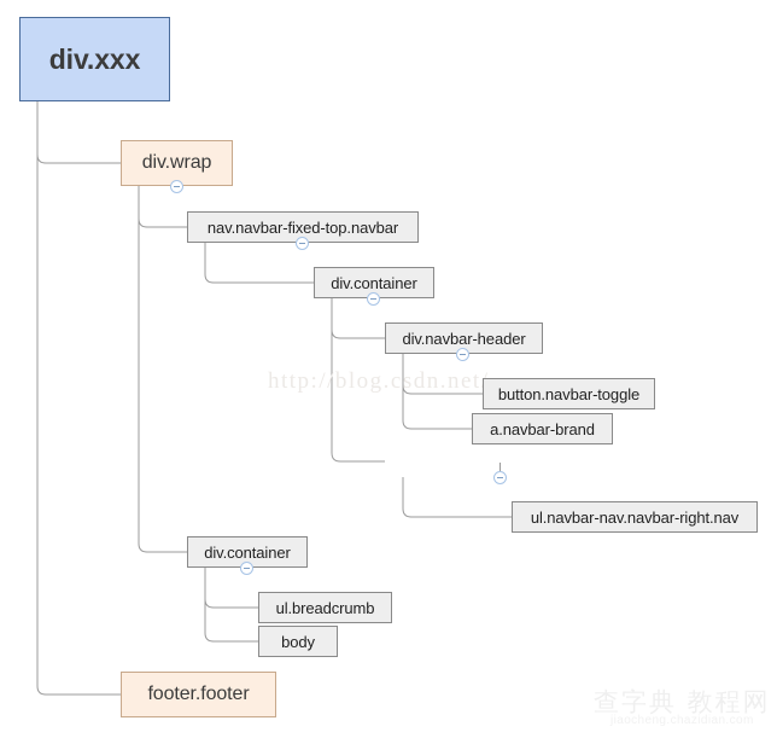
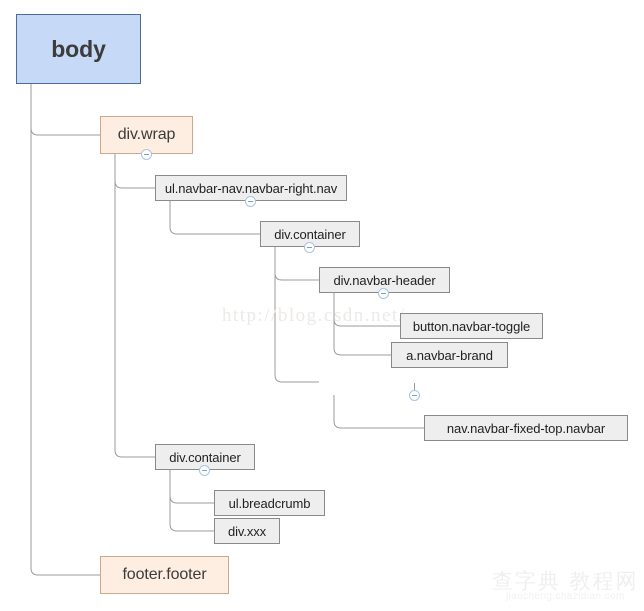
  http://blog.csdn.net
- div.xxx
+ body
  div.wrap
- nav.navbar-fixed-top.navbar
+ ul.navbar-nav.navbar-right.nav
  div.container
  div.navbar-header
  button.navbar-toggle
  a.navbar-brand
- ul.navbar-nav.navbar-right.nav
+ nav.navbar-fixed-top.navbar
  div.container
  ul.breadcrumb
- body
+ div.xxx
  footer.footer
